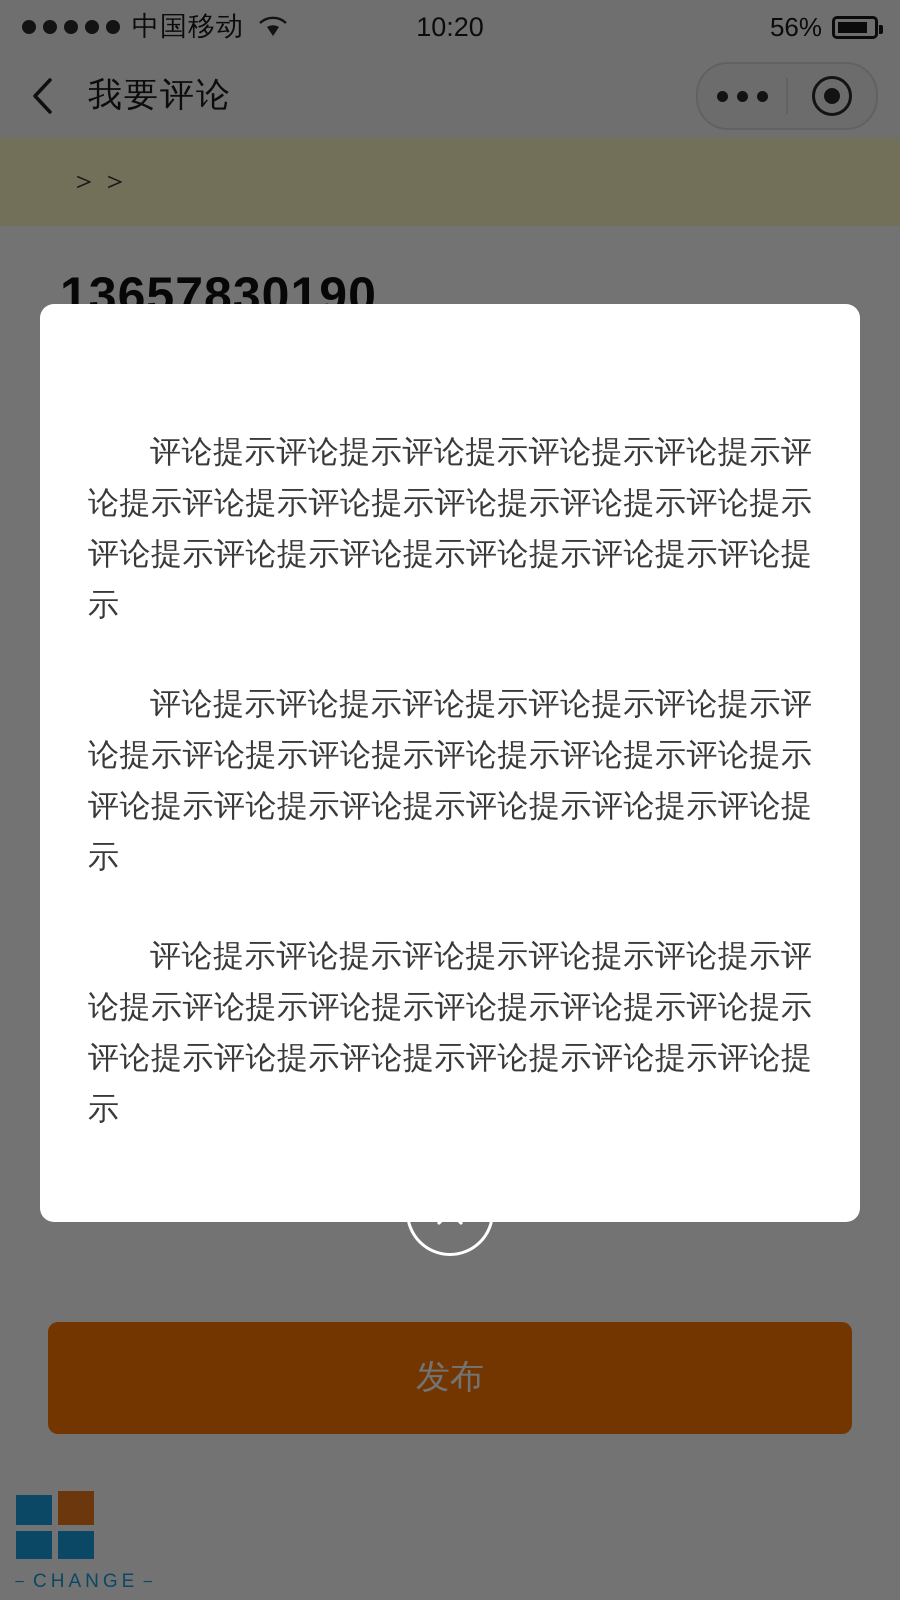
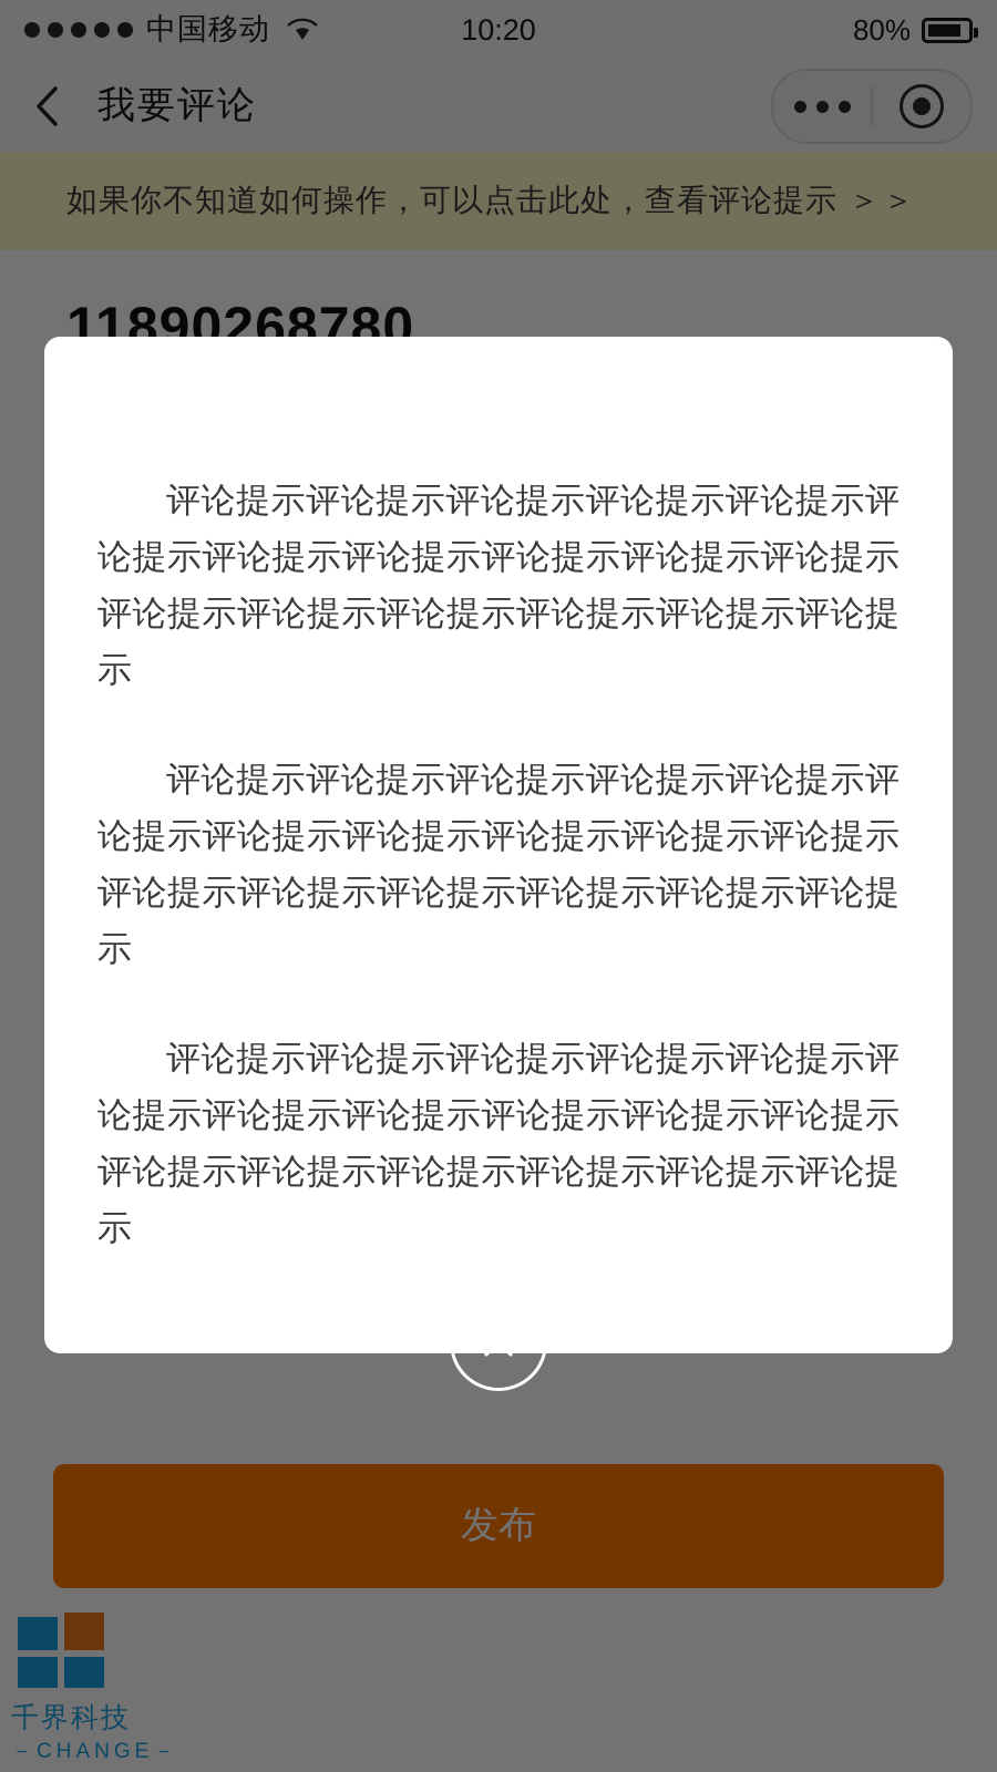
  中国移动
  10:20
- 56%
+ 80%
  我要评论
+ 如果你不知道如何操作，可以点击此处，查看评论提示
  ＞＞
- 13657830190
+ 11890268780
  发布
+ 千界科技
  －CHANGE－
  评论提示评论提示评论提示评论提示评论提示评论提示评论提示评论提示评论提示评论提示评论提示评论提示评论提示评论提示评论提示评论提示评论提示
  评论提示评论提示评论提示评论提示评论提示评论提示评论提示评论提示评论提示评论提示评论提示评论提示评论提示评论提示评论提示评论提示评论提示
  评论提示评论提示评论提示评论提示评论提示评论提示评论提示评论提示评论提示评论提示评论提示评论提示评论提示评论提示评论提示评论提示评论提示
